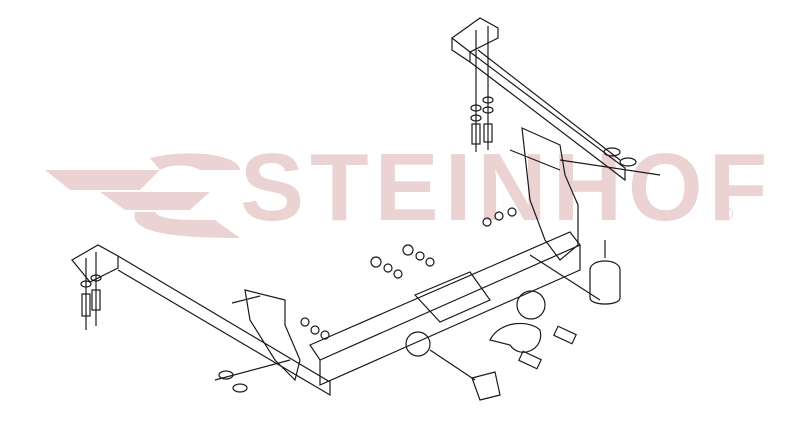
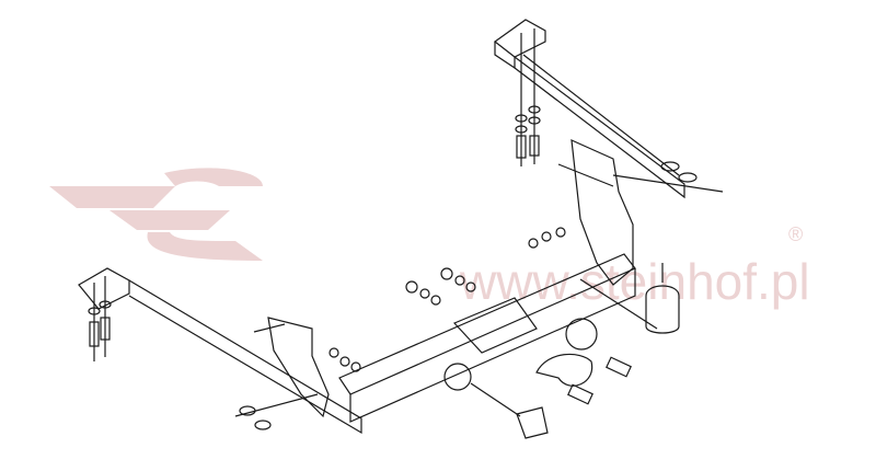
- STEINHOF
  ®
+ www.steinhof.pl
